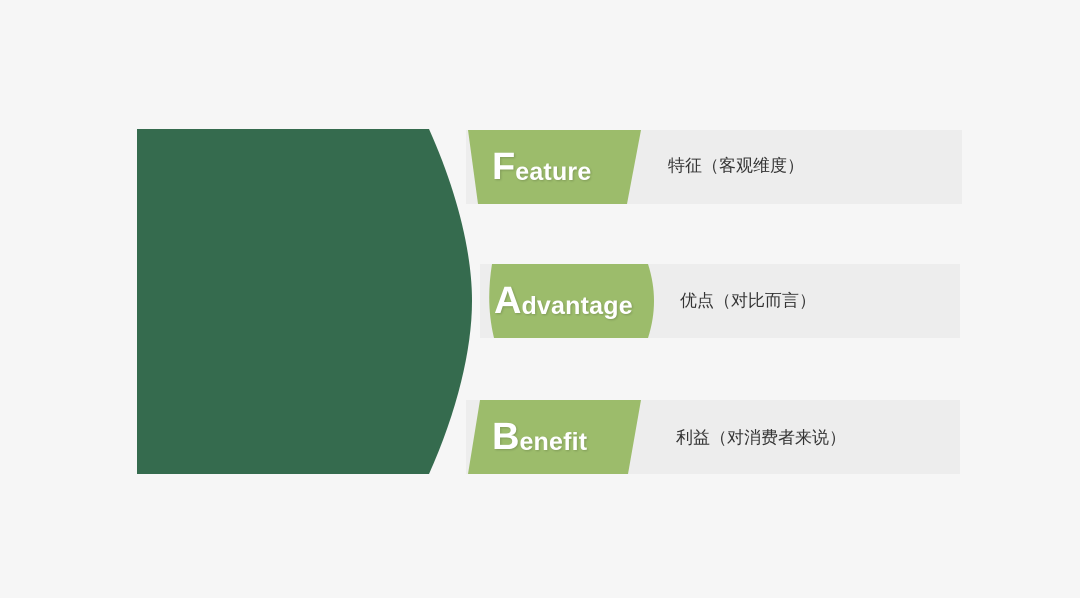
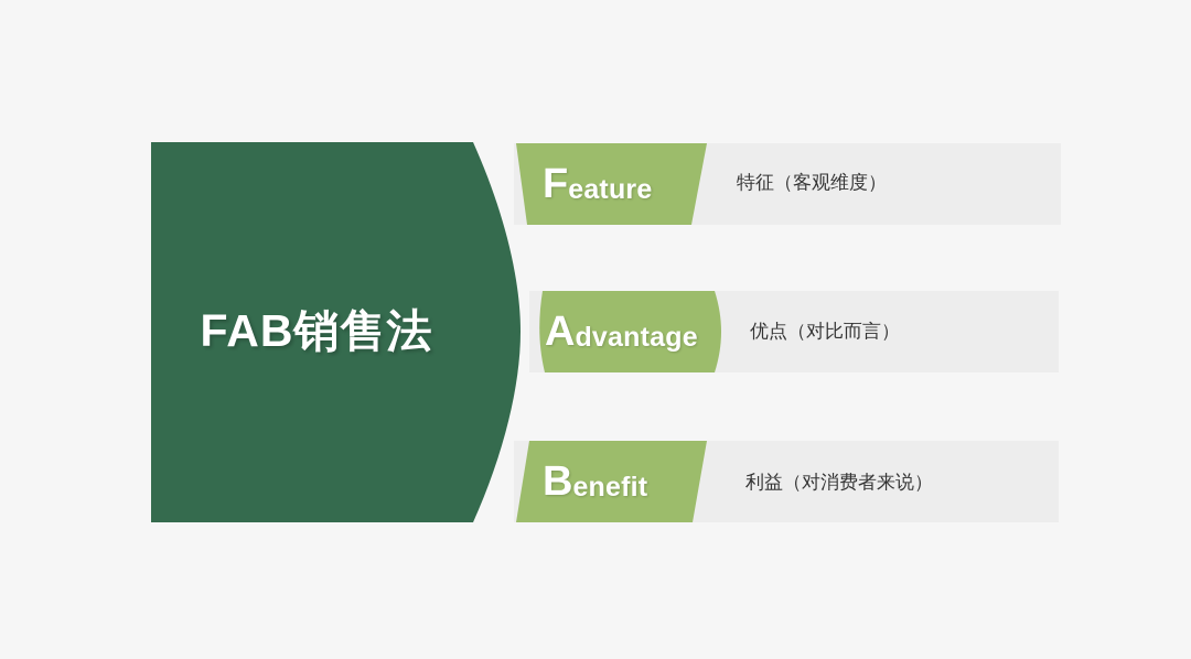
+ FAB销售法
  F
  eature
  特征（客观维度）
  A
  dvantage
  优点（对比而言）
  B
  enefit
  利益（对消费者来说）
